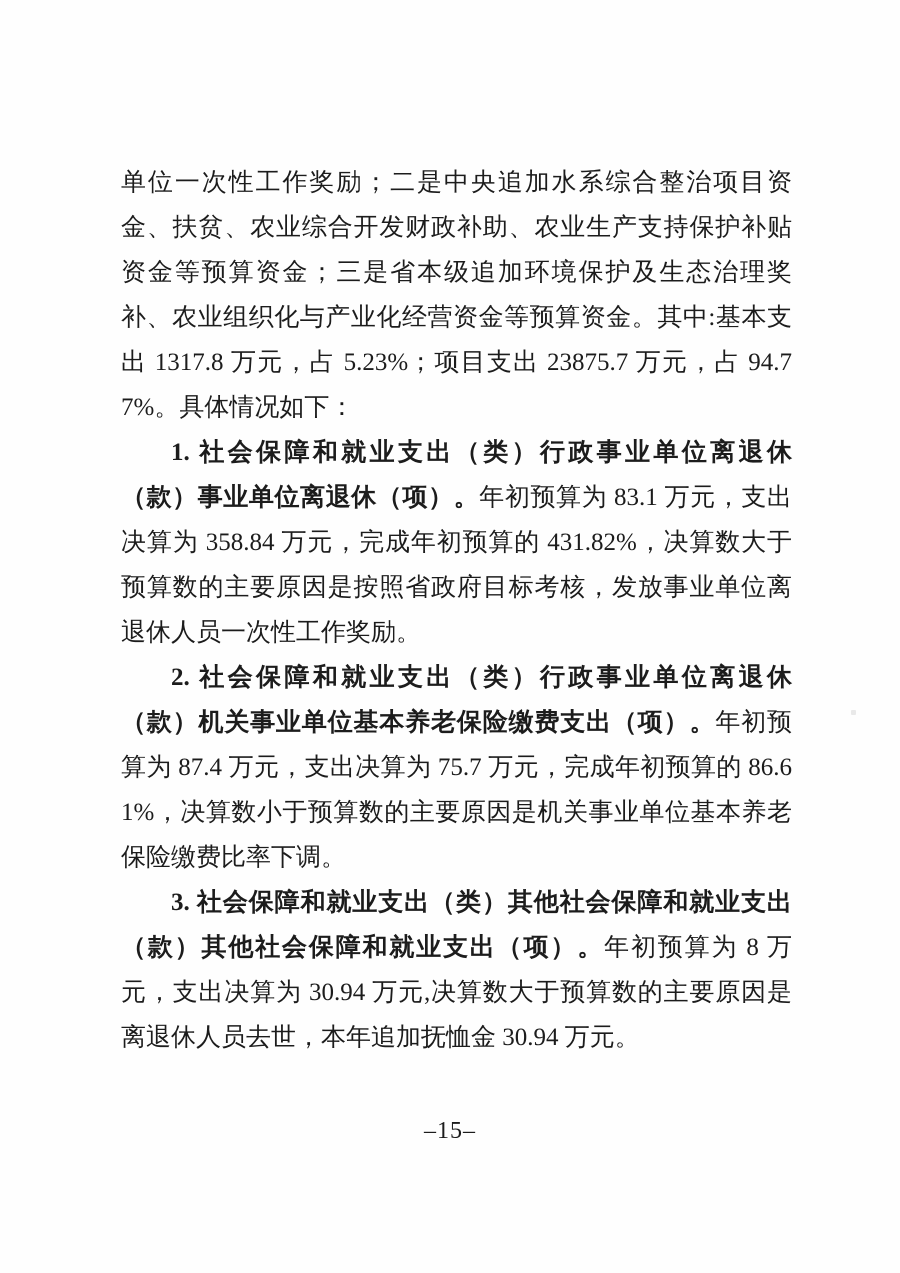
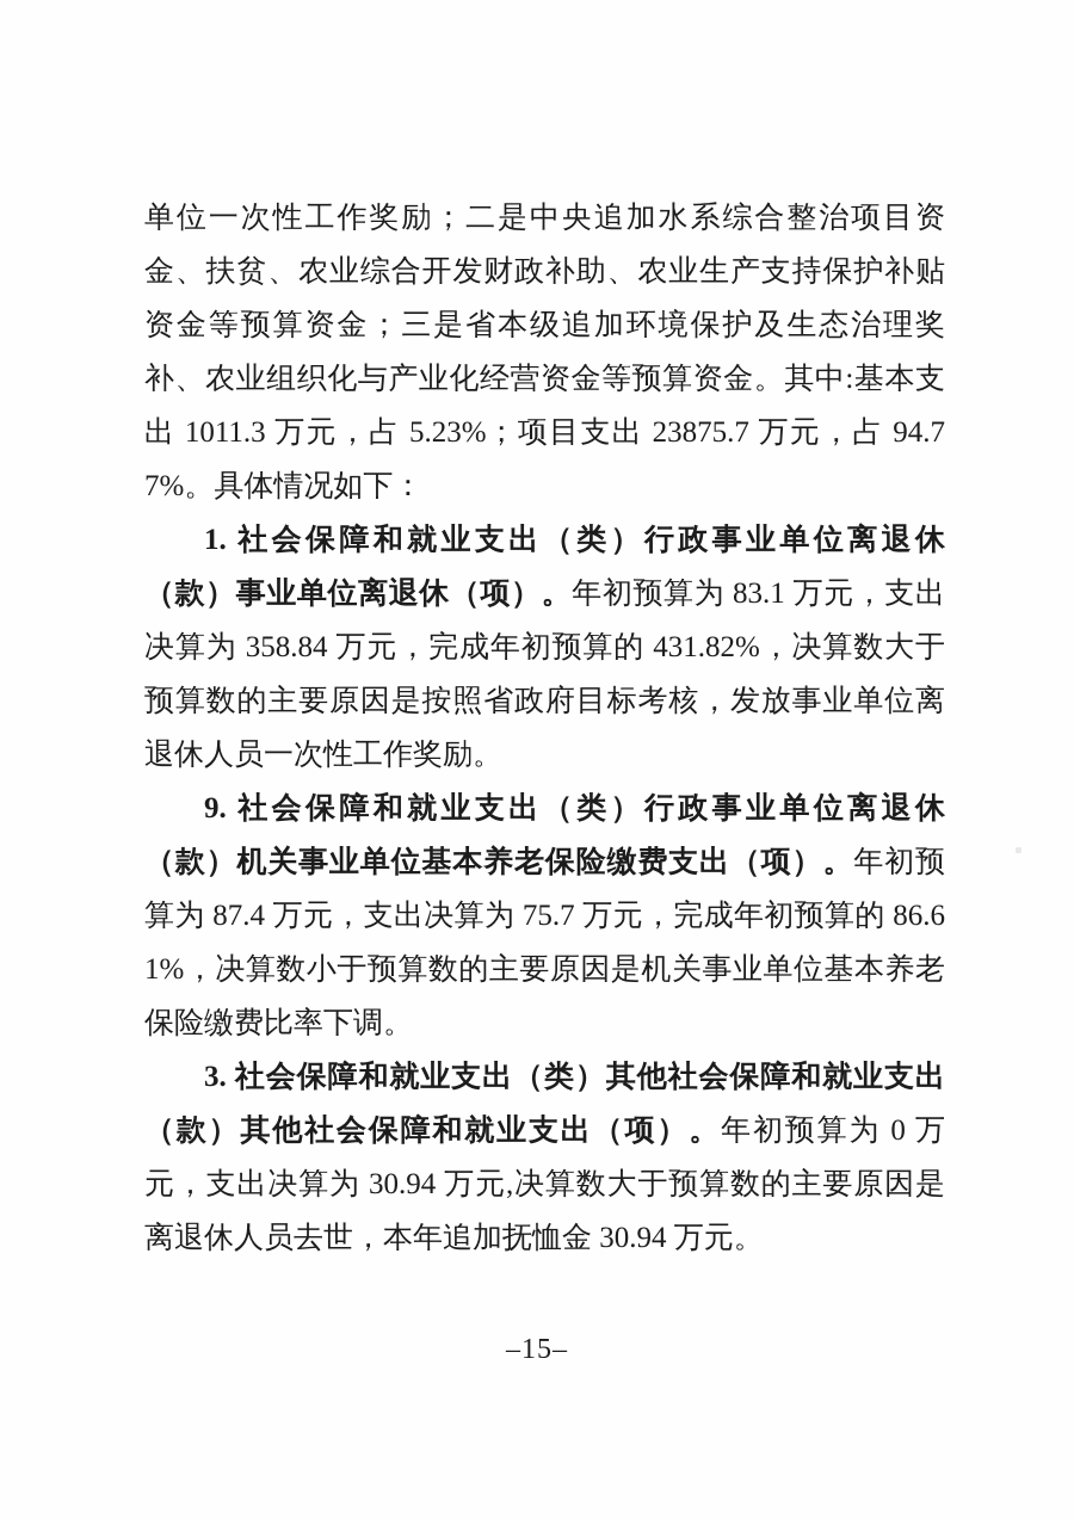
- 单位一次性工作奖励；二是中央追加水系综合整治项目资金、扶贫、农业综合开发财政补助、农业生产支持保护补贴资金等预算资金；三是省本级追加环境保护及生态治理奖补、农业组织化与产业化经营资金等预算资金。其中:基本支出 1317.8 万元，占 5.23%；项目支出 23875.7 万元，占 94.77%。具体情况如下：
+ 单位一次性工作奖励；二是中央追加水系综合整治项目资金、扶贫、农业综合开发财政补助、农业生产支持保护补贴资金等预算资金；三是省本级追加环境保护及生态治理奖补、农业组织化与产业化经营资金等预算资金。其中:基本支出 1011.3 万元，占 5.23%；项目支出 23875.7 万元，占 94.77%。具体情况如下：
  1. 社会保障和就业支出（类）行政事业单位离退休（款）事业单位离退休（项）。年初预算为 83.1 万元，支出决算为 358.84 万元，完成年初预算的 431.82%，决算数大于预算数的主要原因是按照省政府目标考核，发放事业单位离退休人员一次性工作奖励。
- 2. 社会保障和就业支出（类）行政事业单位离退休（款）机关事业单位基本养老保险缴费支出（项）。年初预算为 87.4 万元，支出决算为 75.7 万元，完成年初预算的 86.61%，决算数小于预算数的主要原因是机关事业单位基本养老保险缴费比率下调。
+ 9. 社会保障和就业支出（类）行政事业单位离退休（款）机关事业单位基本养老保险缴费支出（项）。年初预算为 87.4 万元，支出决算为 75.7 万元，完成年初预算的 86.61%，决算数小于预算数的主要原因是机关事业单位基本养老保险缴费比率下调。
- 3. 社会保障和就业支出（类）其他社会保障和就业支出（款）其他社会保障和就业支出（项）。年初预算为 8 万元，支出决算为 30.94 万元,决算数大于预算数的主要原因是离退休人员去世，本年追加抚恤金 30.94 万元。
+ 3. 社会保障和就业支出（类）其他社会保障和就业支出（款）其他社会保障和就业支出（项）。年初预算为 0 万元，支出决算为 30.94 万元,决算数大于预算数的主要原因是离退休人员去世，本年追加抚恤金 30.94 万元。
  –15–
